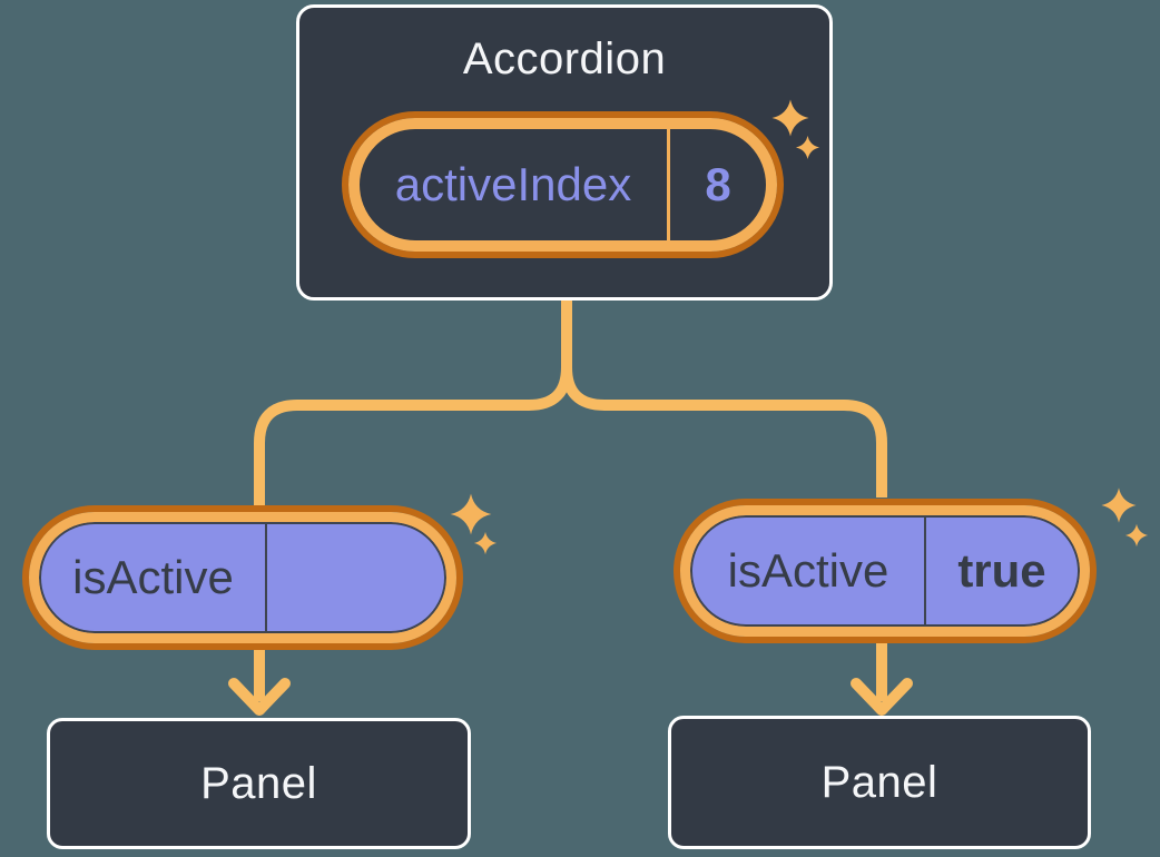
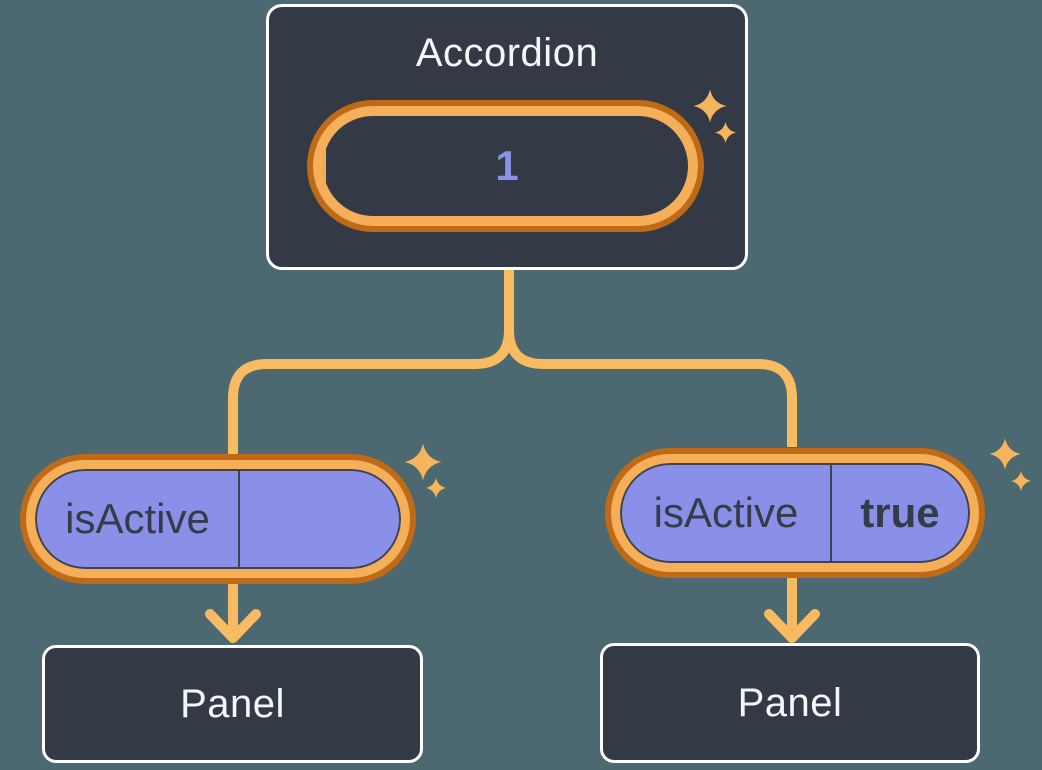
  Accordion
- activeIndex
- 8
+ 1
  isActive
  isActive
  true
  Panel
  Panel
